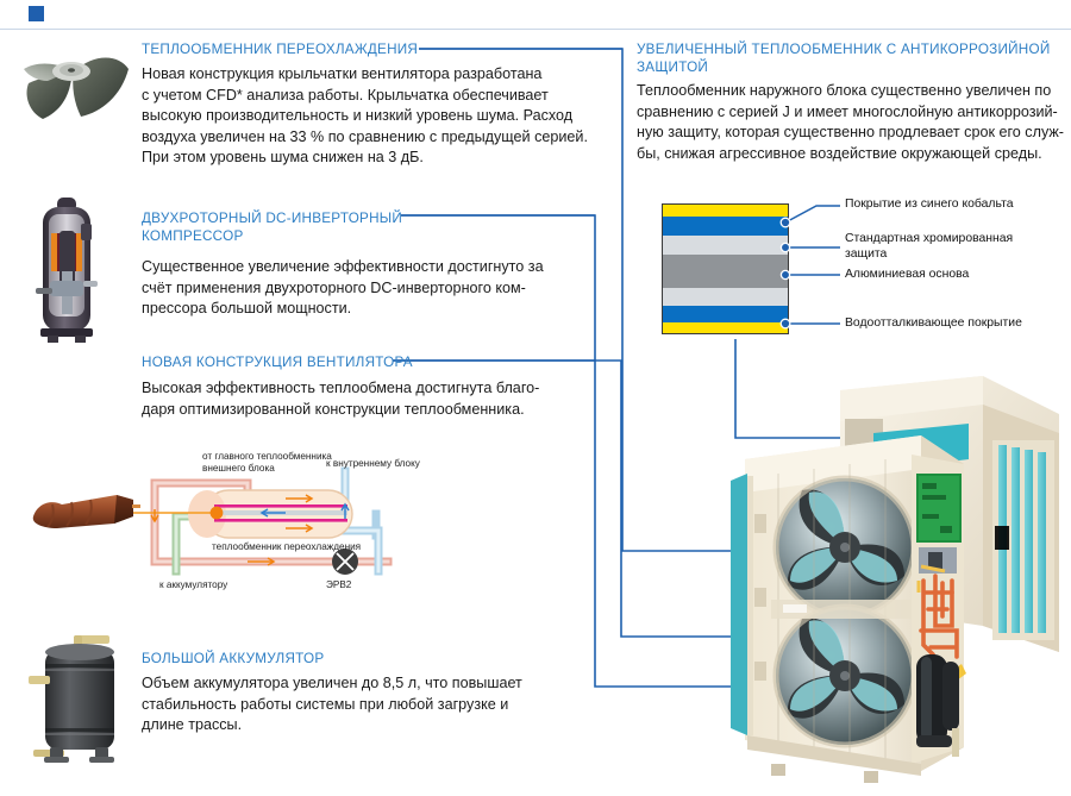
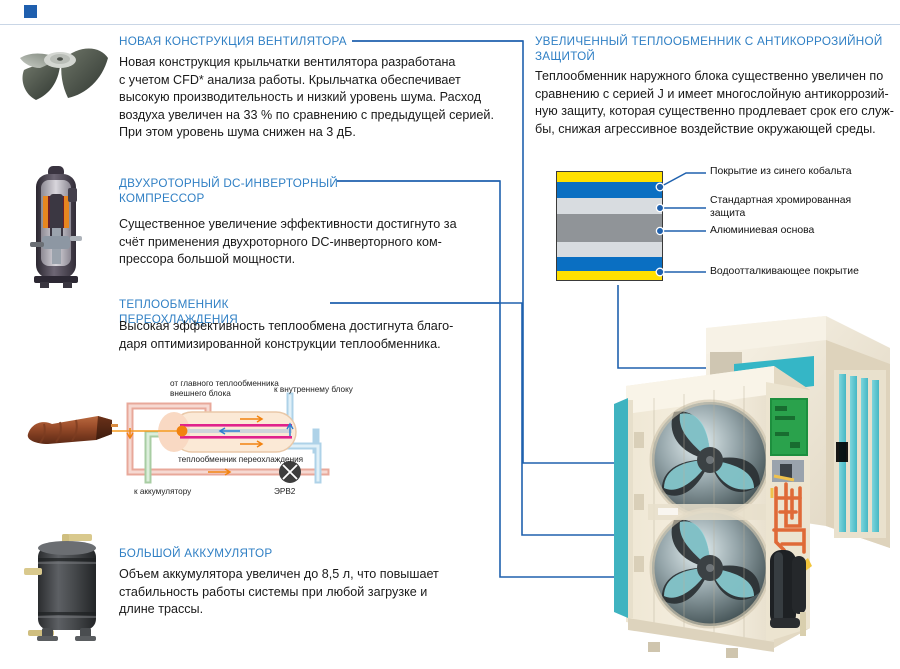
- ТЕПЛООБМЕННИК ПЕРЕОХЛАЖДЕНИЯ
+ НОВАЯ КОНСТРУКЦИЯ ВЕНТИЛЯТОРА
  Новая конструкция крыльчатки вентилятора разработана
  с учетом CFD* анализа работы. Крыльчатка обеспечивает
  высокую производительность и низкий уровень шума. Расход
  воздуха увеличен на 33 % по сравнению с предыдущей серией.
  При этом уровень шума снижен на 3 дБ.
  ДВУХРОТОРНЫЙ DC-ИНВЕРТОРНЫЙ
  КОМПРЕССОР
  Существенное увеличение эффективности достигнуто за
  счёт применения двухроторного DC-инверторного ком-
  прессора большой мощности.
- НОВАЯ КОНСТРУКЦИЯ ВЕНТИЛЯТОРА
+ ТЕПЛООБМЕННИК ПЕРЕОХЛАЖДЕНИЯ
  Высокая эффективность теплообмена достигнута благо-
  даря оптимизированной конструкции теплообменника.
  от главного теплообменника
  внешнего блока
  к внутреннему блоку
  теплообменник переохлаждения
  к аккумулятору
  ЭРВ2
  БОЛЬШОЙ АККУМУЛЯТОР
  Объем аккумулятора увеличен до 8,5 л, что повышает
  стабильность работы системы при любой загрузке и
  длине трассы.
  УВЕЛИЧЕННЫЙ ТЕПЛООБМЕННИК С АНТИКОРРОЗИЙНОЙ
  ЗАЩИТОЙ
  Теплообменник наружного блока существенно увеличен по
  сравнению с серией J и имеет многослойную антикоррозий-
  ную защиту, которая существенно продлевает срок его служ-
  бы, снижая агрессивное воздействие окружающей среды.
  Покрытие из синего кобальта
  Стандартная хромированная
  защита
  Алюминиевая основа
  Водоотталкивающее покрытие
